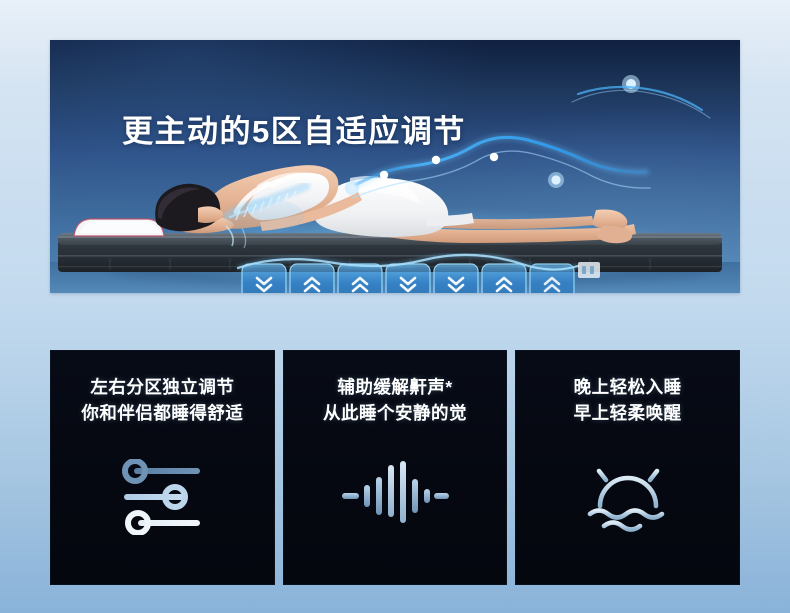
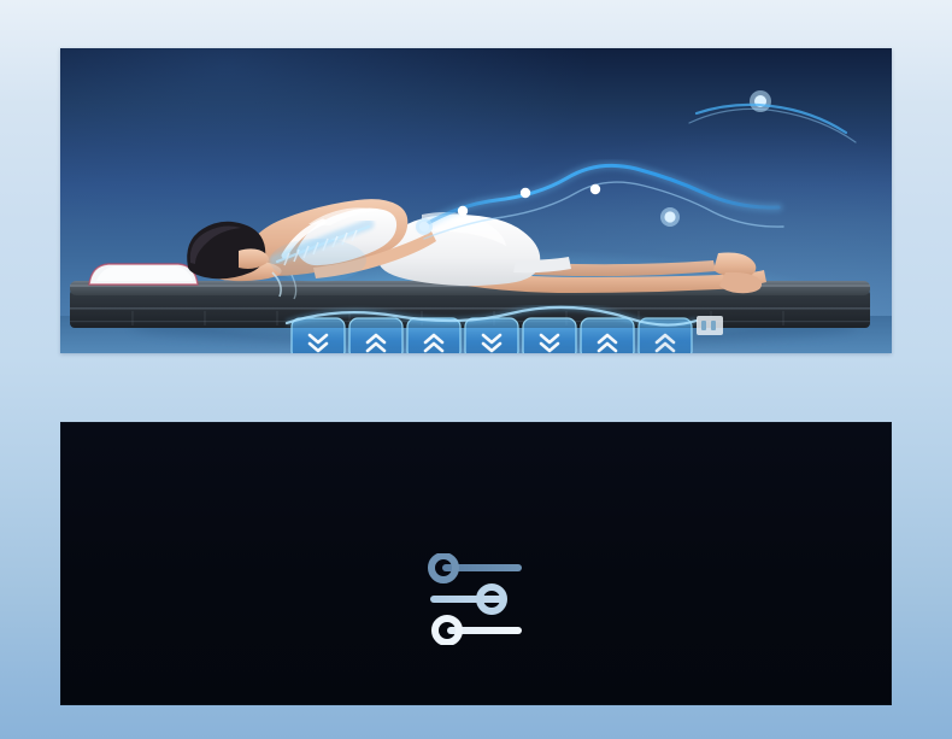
- 更主动的5区自适应调节
- 左右分区独立调节
- 你和伴侣都睡得舒适
- 辅助缓解鼾声*
- 从此睡个安静的觉
- 晚上轻松入睡
- 早上轻柔唤醒
